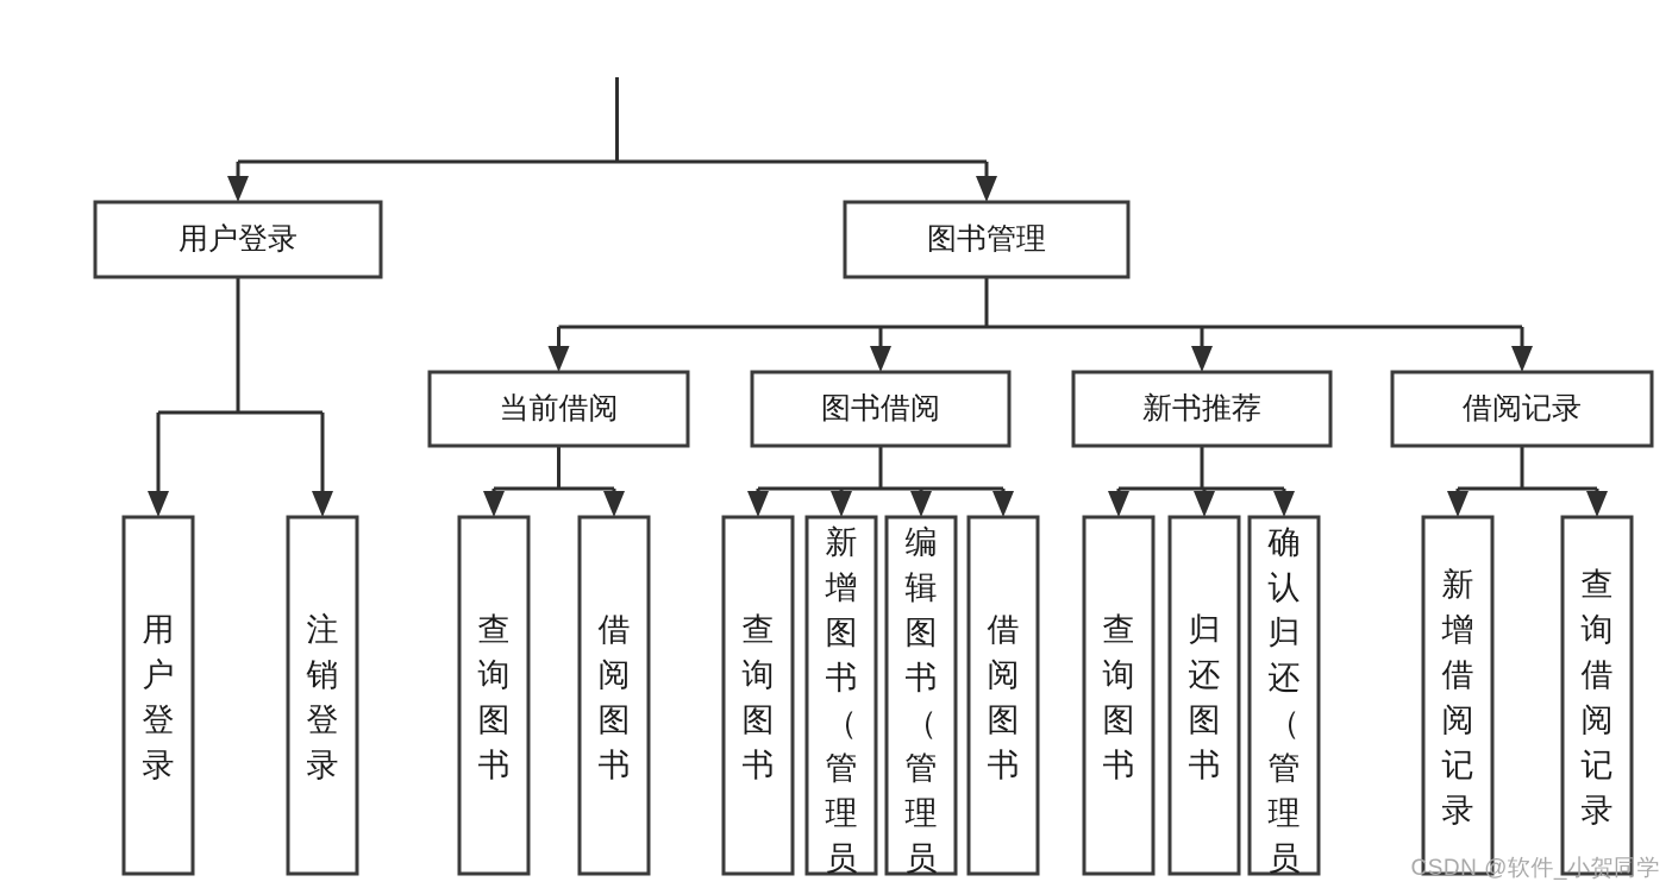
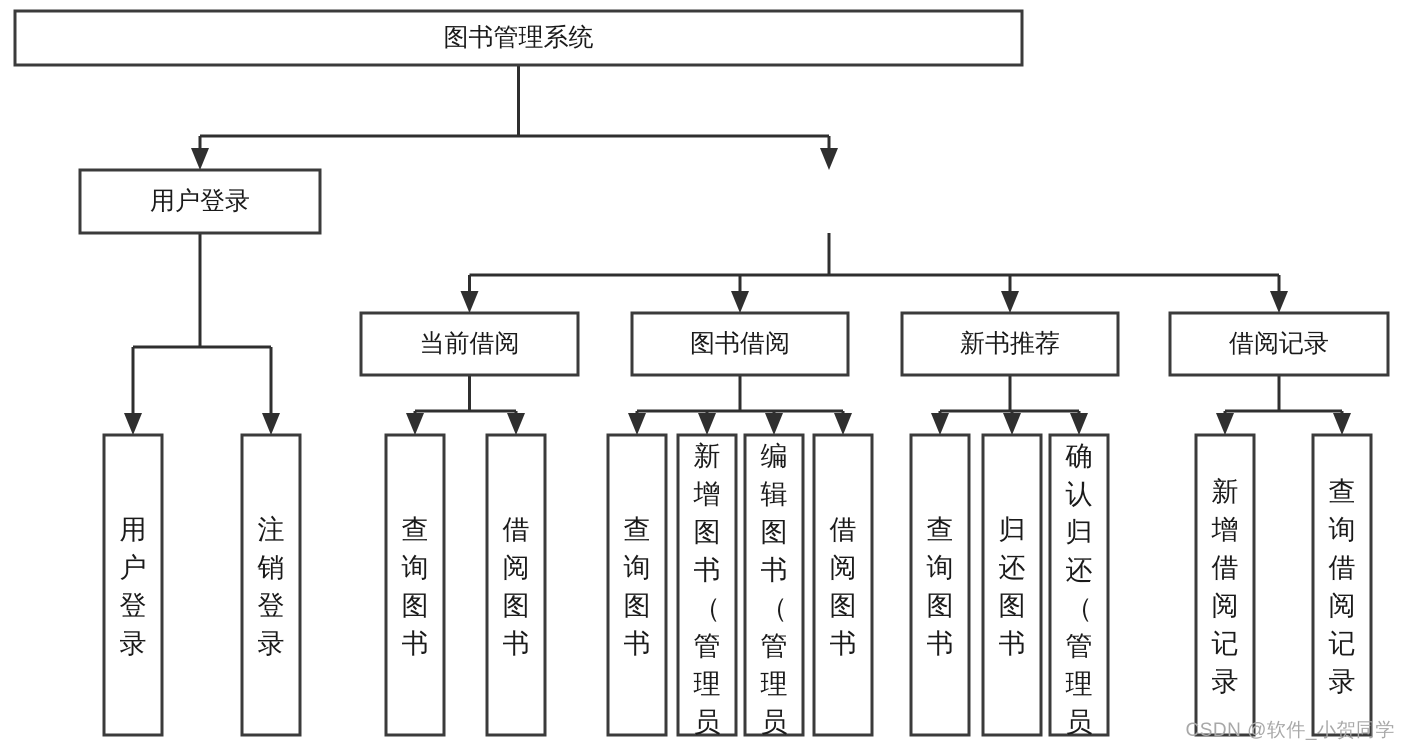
+ 图书管理系统
  用户登录
- 图书管理
  当前借阅
  图书借阅
  新书推荐
  借阅记录
  用户登录
  注销登录
  查询图书
  借阅图书
  查询图书
  新增图书（管理员
  编辑图书（管理员
  借阅图书
  查询图书
  归还图书
  确认归还（管理员
  新增借阅记录
  查询借阅记录
  CSDN @软件_小贺同学
